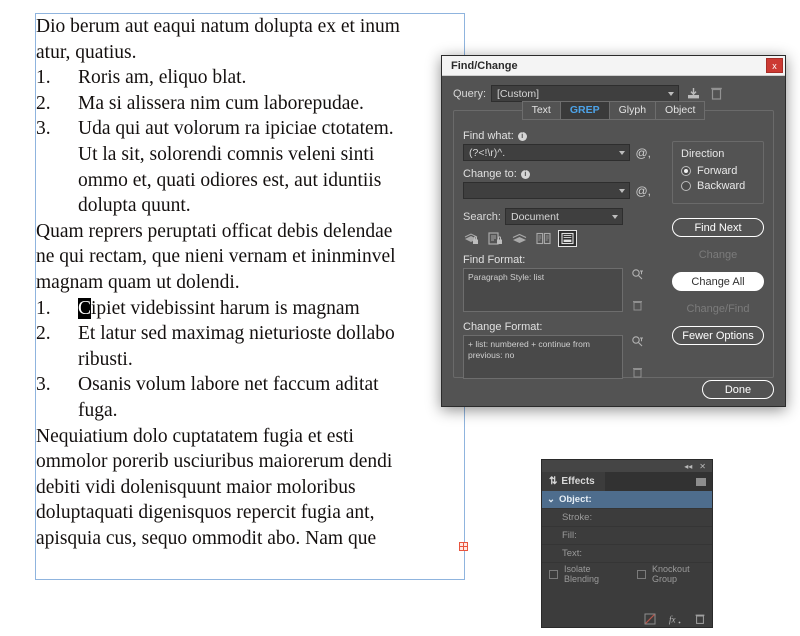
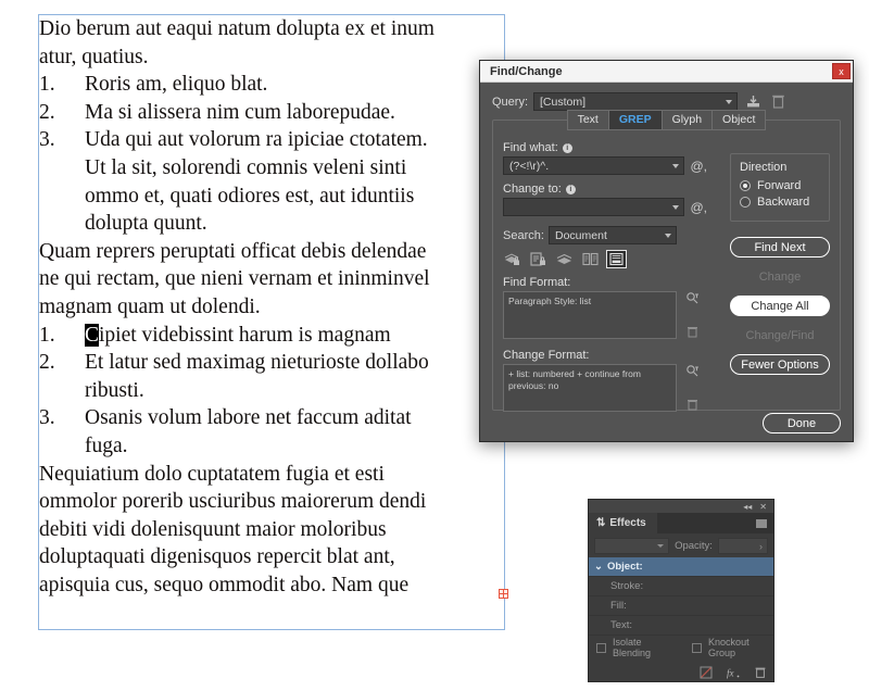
  Dio berum aut eaqui natum dolupta ex et inum
  atur, quatius.
  1.
  Roris am, eliquo blat.
  2.
  Ma si alissera nim cum laborepudae.
  3.
  Uda qui aut volorum ra ipiciae ctotatem.
  Ut la sit, solorendi comnis veleni sinti
  ommo et, quati odiores est, aut iduntiis
  dolupta quunt.
  Quam reprers peruptati officat debis delendae
  ne qui rectam, que nieni vernam et ininminvel
  magnam quam ut dolendi.
  1.
  Cipiet videbissint harum is magnam
  2.
  Et latur sed maximag nieturioste dollabo
  ribusti.
  3.
  Osanis volum labore net faccum aditat
  fuga.
  Nequiatium dolo cuptatatem fugia et esti
  ommolor porerib usciuribus maiorerum dendi
  debiti vidi dolenisquunt maior moloribus
- doluptaquati digenisquos repercit fugia ant,
+ doluptaquati digenisquos repercit blat ant,
  apisquia cus, sequo ommodit abo. Nam que
  Find/Change
  x
  Query:
  [Custom]
  Text
  GREP
  Glyph
  Object
  Find what:
  (?<!\r)^.
  @,
  Change to:
  @,
  Search:
  Document
  Find Format:
  Paragraph Style: list
  Change Format:
  + list: numbered + continue from previous: no
  Direction
  Forward
  Backward
  Find Next
  Change
  Change All
  Change/Find
  Fewer Options
  Done
  ◂◂
  ✕
  ⇅
  Effects
+ Opacity:
+ ›
  ⌄
  Object:
  Stroke:
  Fill:
  Text:
  Isolate Blending
  Knockout Group
  fx
